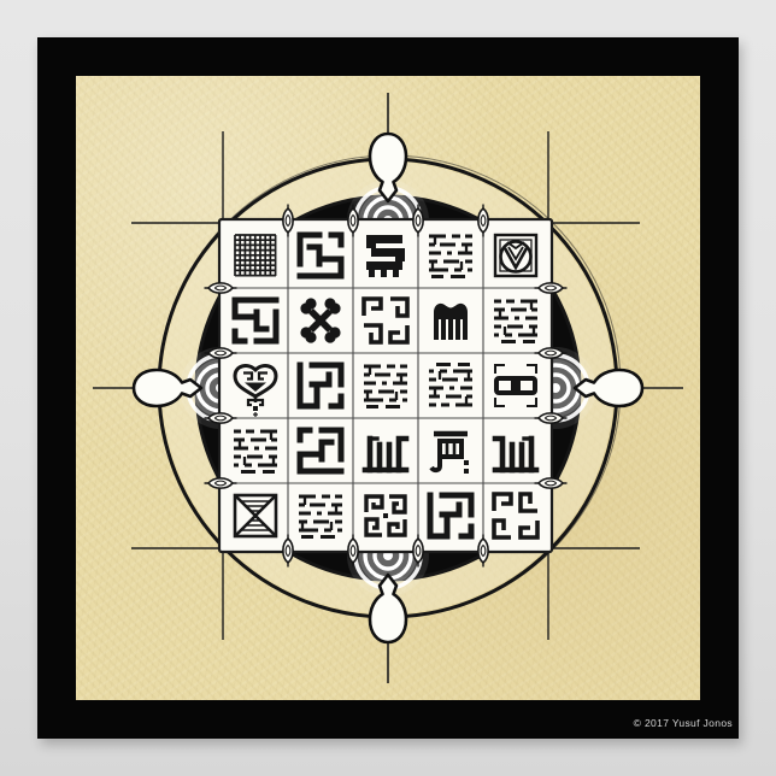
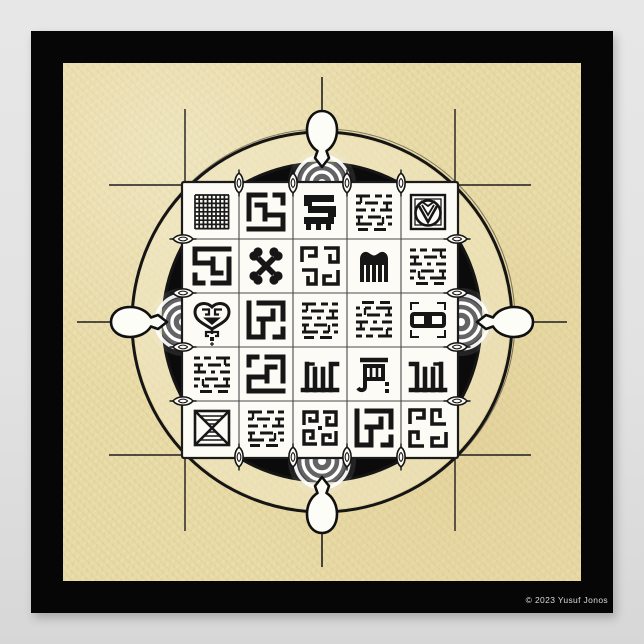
- © 2017 Yusuf Jonos
+ © 2023 Yusuf Jonos
